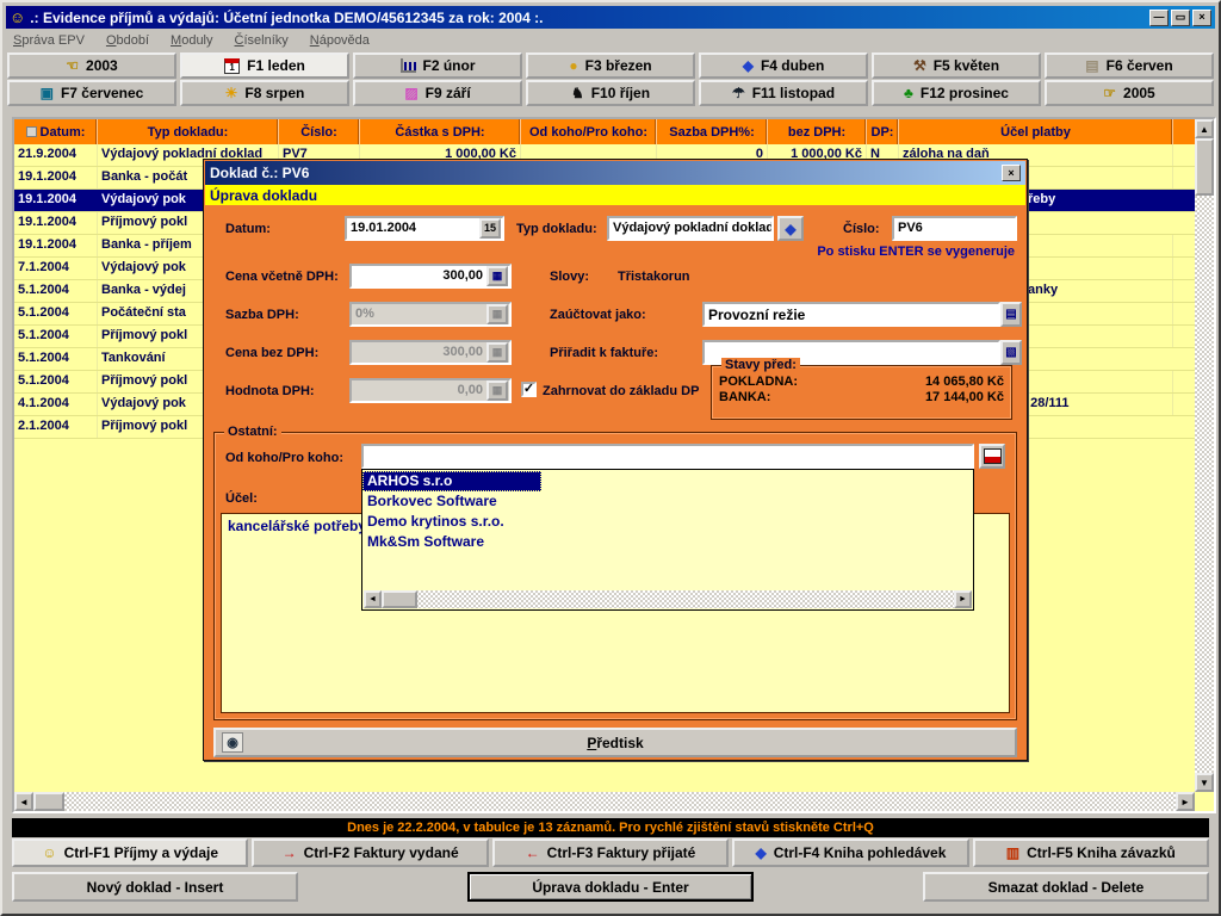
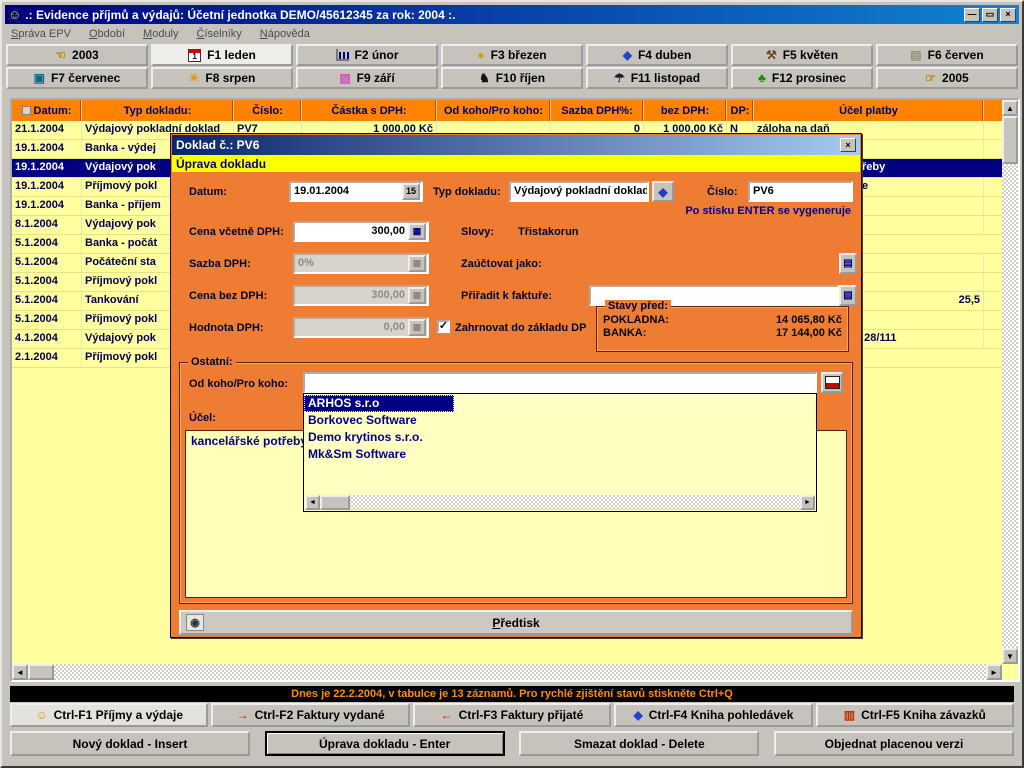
  ☺
  .: Evidence příjmů a výdajů: Účetní jednotka DEMO/45612345 za rok: 2004 :.
  —
  ▭
  ×
  Správa EPV
  Období
  Moduly
  Číselníky
  Nápověda
  ☜
  2003
  1
  F1 leden
  F2 únor
  ●
  F3 březen
  ◆
  F4 duben
  ⚒
  F5 květen
  ▤
  F6 červen
  ▣
  F7 červenec
  ☀
  F8 srpen
  ▨
  F9 září
  ♞
  F10 říjen
  ☂
  F11 listopad
  ♣
  F12 prosinec
  ☞
  2005
  Datum:
  Typ dokladu:
  Číslo:
  Částka s DPH:
  Od koho/Pro koho:
  Sazba DPH%:
  bez DPH:
  DP:
  Účel platby
- 21.9.2004
+ 21.1.2004
  Výdajový pokladní doklad
  PV7
  1 000,00 Kč
  0
  1 000,00 Kč
  N
  záloha na daň
  19.1.2004
- Banka - počát
+ Banka - výdej
  19.1.2004
  Výdajový pok
  řeby
  19.1.2004
  Příjmový pokl
+ e
  19.1.2004
  Banka - příjem
- 7.1.2004
+ 8.1.2004
  Výdajový pok
  5.1.2004
- Banka - výdej
+ Banka - počát
- anky
  5.1.2004
  Počáteční sta
  5.1.2004
  Příjmový pokl
  5.1.2004
  Tankování
+ 25,5
  5.1.2004
  Příjmový pokl
  4.1.2004
  Výdajový pok
  28/111
  2.1.2004
  Příjmový pokl
  ▲
  ▼
  ◄
  ►
  Dnes je 22.2.2004, v tabulce je 13 záznamů. Pro rychlé zjištění stavů stiskněte Ctrl+Q
  ☺
  Ctrl-F1 Příjmy a výdaje
  →
  Ctrl-F2 Faktury vydané
  ←
  Ctrl-F3 Faktury přijaté
  ◆
  Ctrl-F4 Kniha pohledávek
  ▥
  Ctrl-F5 Kniha závazků
  Nový doklad - Insert
  Úprava dokladu - Enter
  Smazat doklad - Delete
+ Objednat placenou verzi
  Doklad č.: PV6
  ×
  Úprava dokladu
  Datum:
  19.01.2004
  15
  Typ dokladu:
  Výdajový pokladní doklad
  ◆
  Číslo:
  PV6
  Po stisku ENTER se vygeneruje
  Cena včetně DPH:
  300,00
  ▦
  Sazba DPH:
  0%
  ▦
  Cena bez DPH:
  300,00
  ▦
  Hodnota DPH:
  0,00
  ▦
  Slovy:
  Třistakorun
  Zaúčtovat jako:
- Provozní režie
  ▤
  Přiřadit k faktuře:
  ▧
  ✓
  Zahrnovat do základu DP
  Stavy před:
  POKLADNA:
  14 065,80 Kč
  BANKA:
  17 144,00 Kč
  Ostatní:
  Od koho/Pro koho:
  ARHOS s.r.o
  Borkovec Software
  Demo krytinos s.r.o.
  Mk&Sm Software
  Účel:
  kancelářské potřeb
  ◉
  Předtisk
